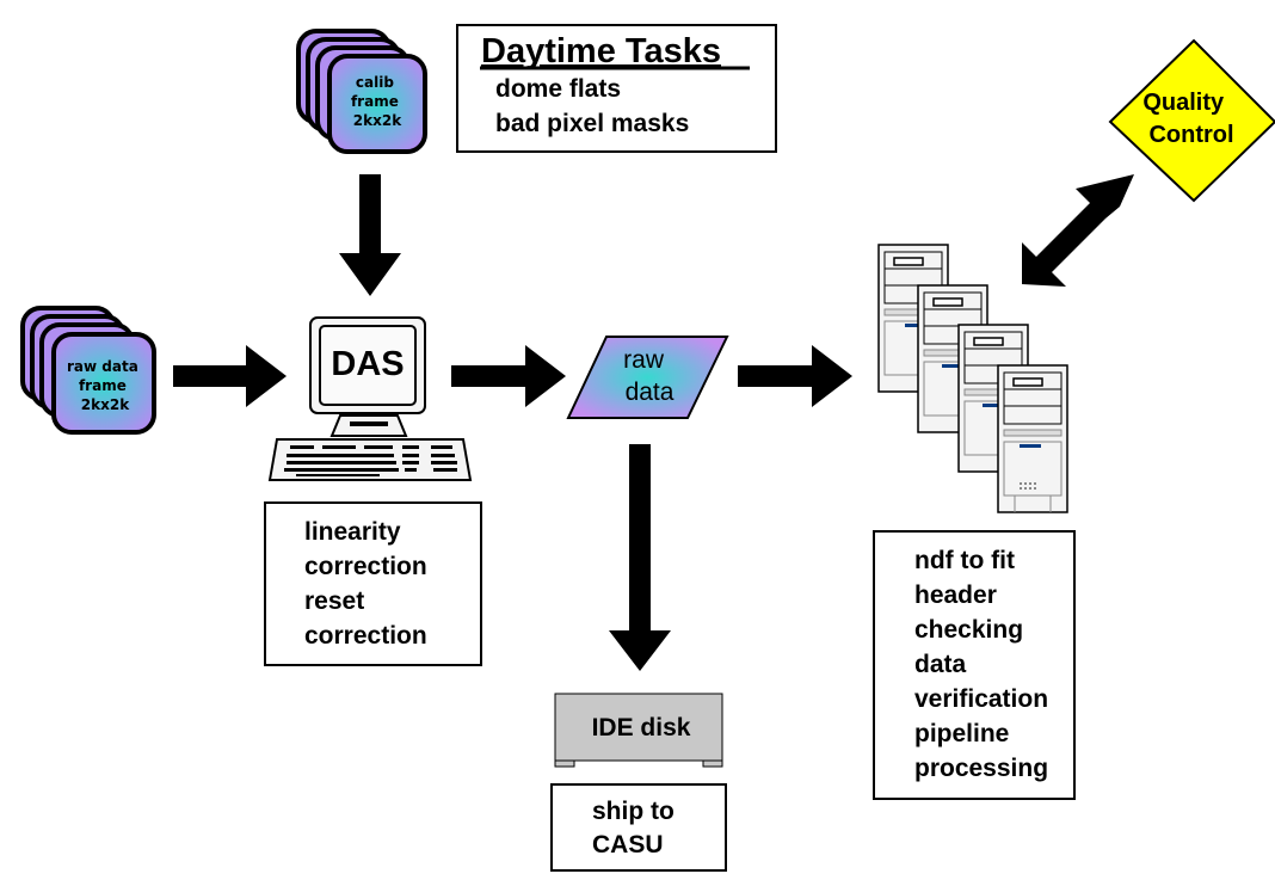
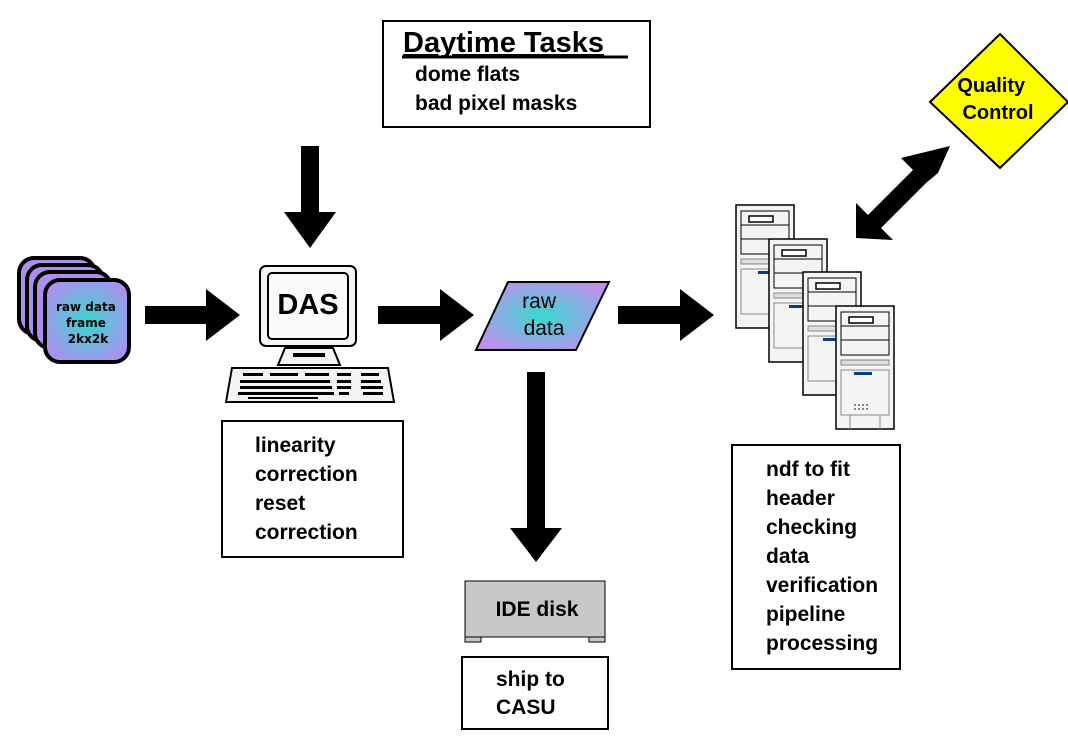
- calib frame 2kx2k
  Daytime Tasks
  dome flats
  bad pixel masks
  raw data frame 2kx2k
  DAS
  linearity correction reset correction
  raw data
  IDE disk
  ship to CASU
  Quality Control
  ndf to fit header checking data verification pipeline processing
